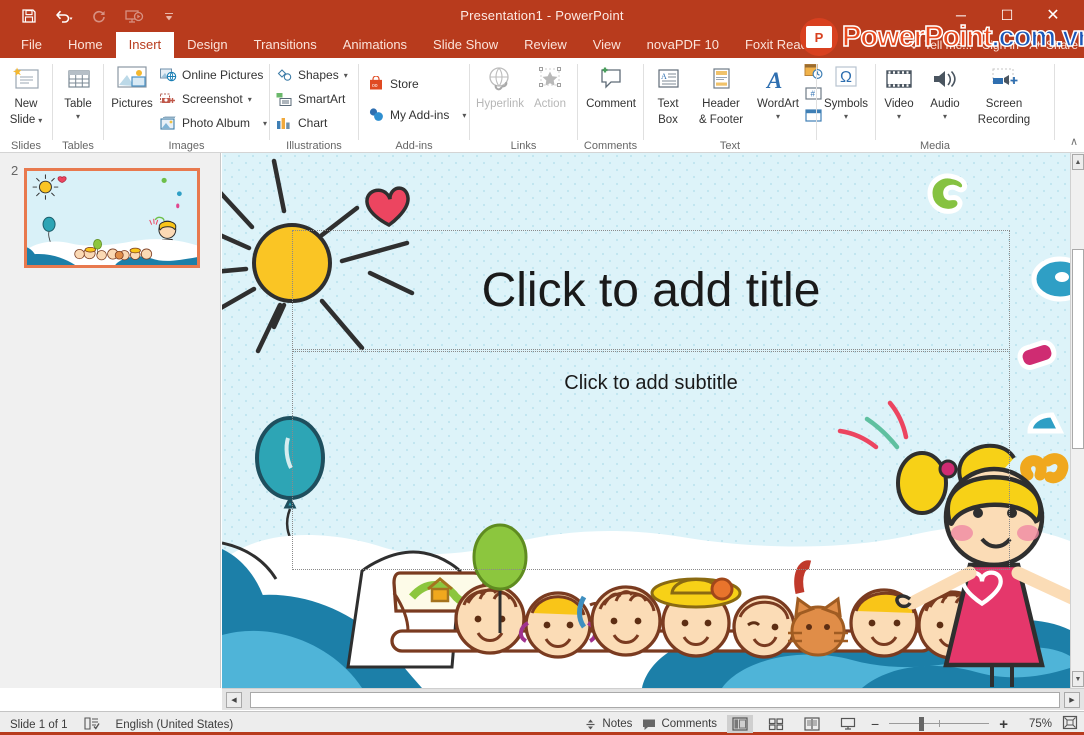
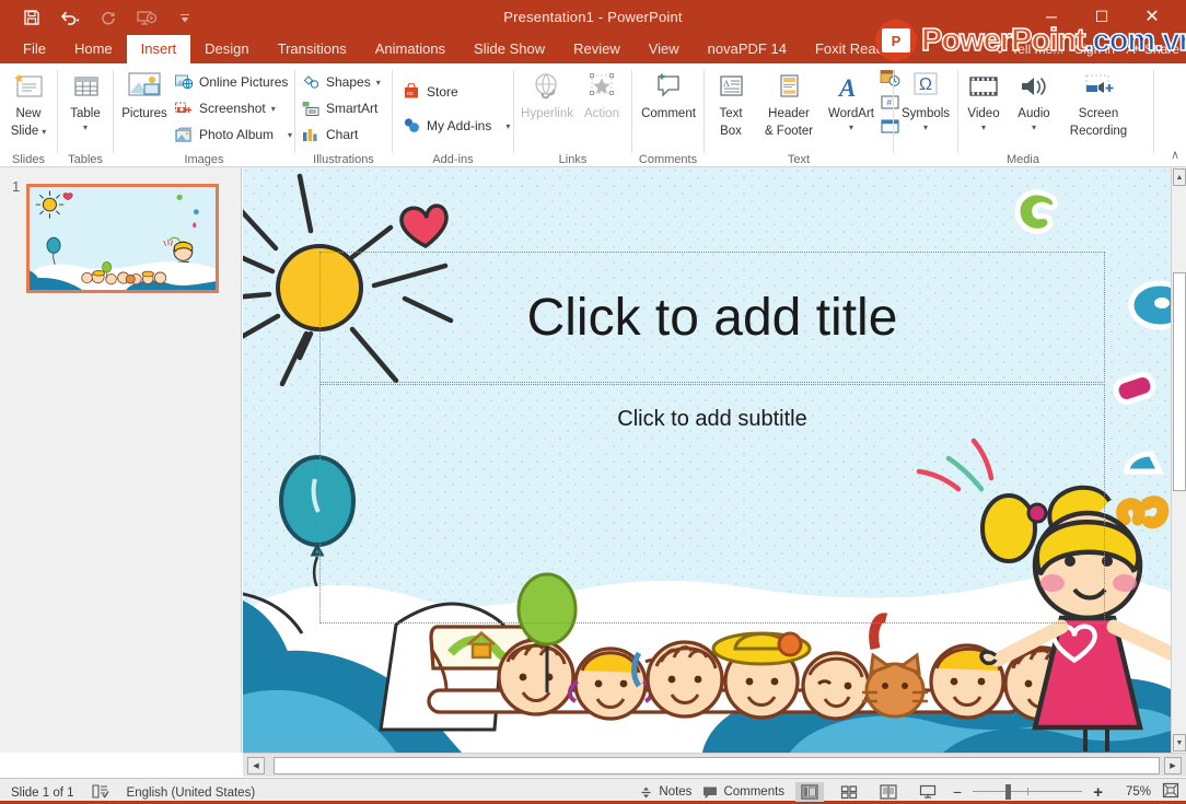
  Presentation1 - PowerPoint
  ─
  ☐
  ✕
  File
  Home
  Insert
  Design
  Transitions
  Animations
  Slide Show
  Review
  View
- novaPDF 10
+ novaPDF 14
  Foxit Rea
  Tell me...
  Sign in
  Share
  P
  PowerPoint.com.v
  New
  Slide
  ▾
  Slides
  Table
  ▾
  Tables
  Pictures
  Online Pictures
  Screenshot
  ▾
  Photo Album
  ▾
  Images
  Shapes
  ▾
  SmartArt
  Chart
  Illustrations
  Store
  My Add-ins
  ▾
  Add-ins
  Hyperlink
  Action
  Links
  Comment
  Comments
  A
  Text
  Box
  Header
  & Footer
  A
  WordArt
  ▾
  #
  Text
  Ω
  Symbols
  ▾
  Video
  ▾
  Audio
  ▾
  Screen
  Recording
  Media
  ∧
- 2
+ 1
  Click to add title
  Click to add subtitle
  Slide 1 of 1
  English (United States)
  Notes
  Comments
  −
  +
  75%
